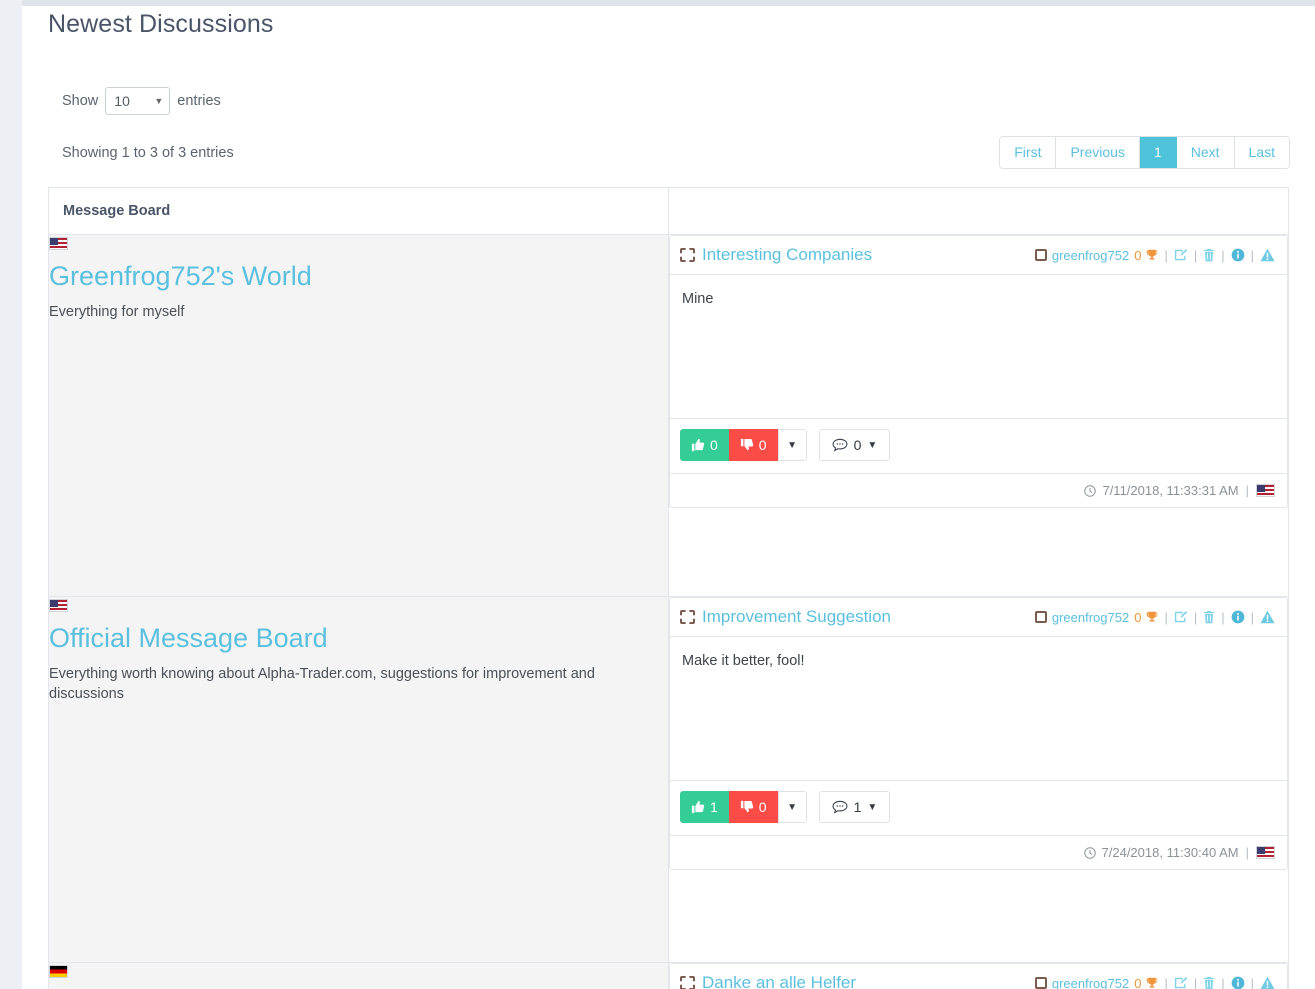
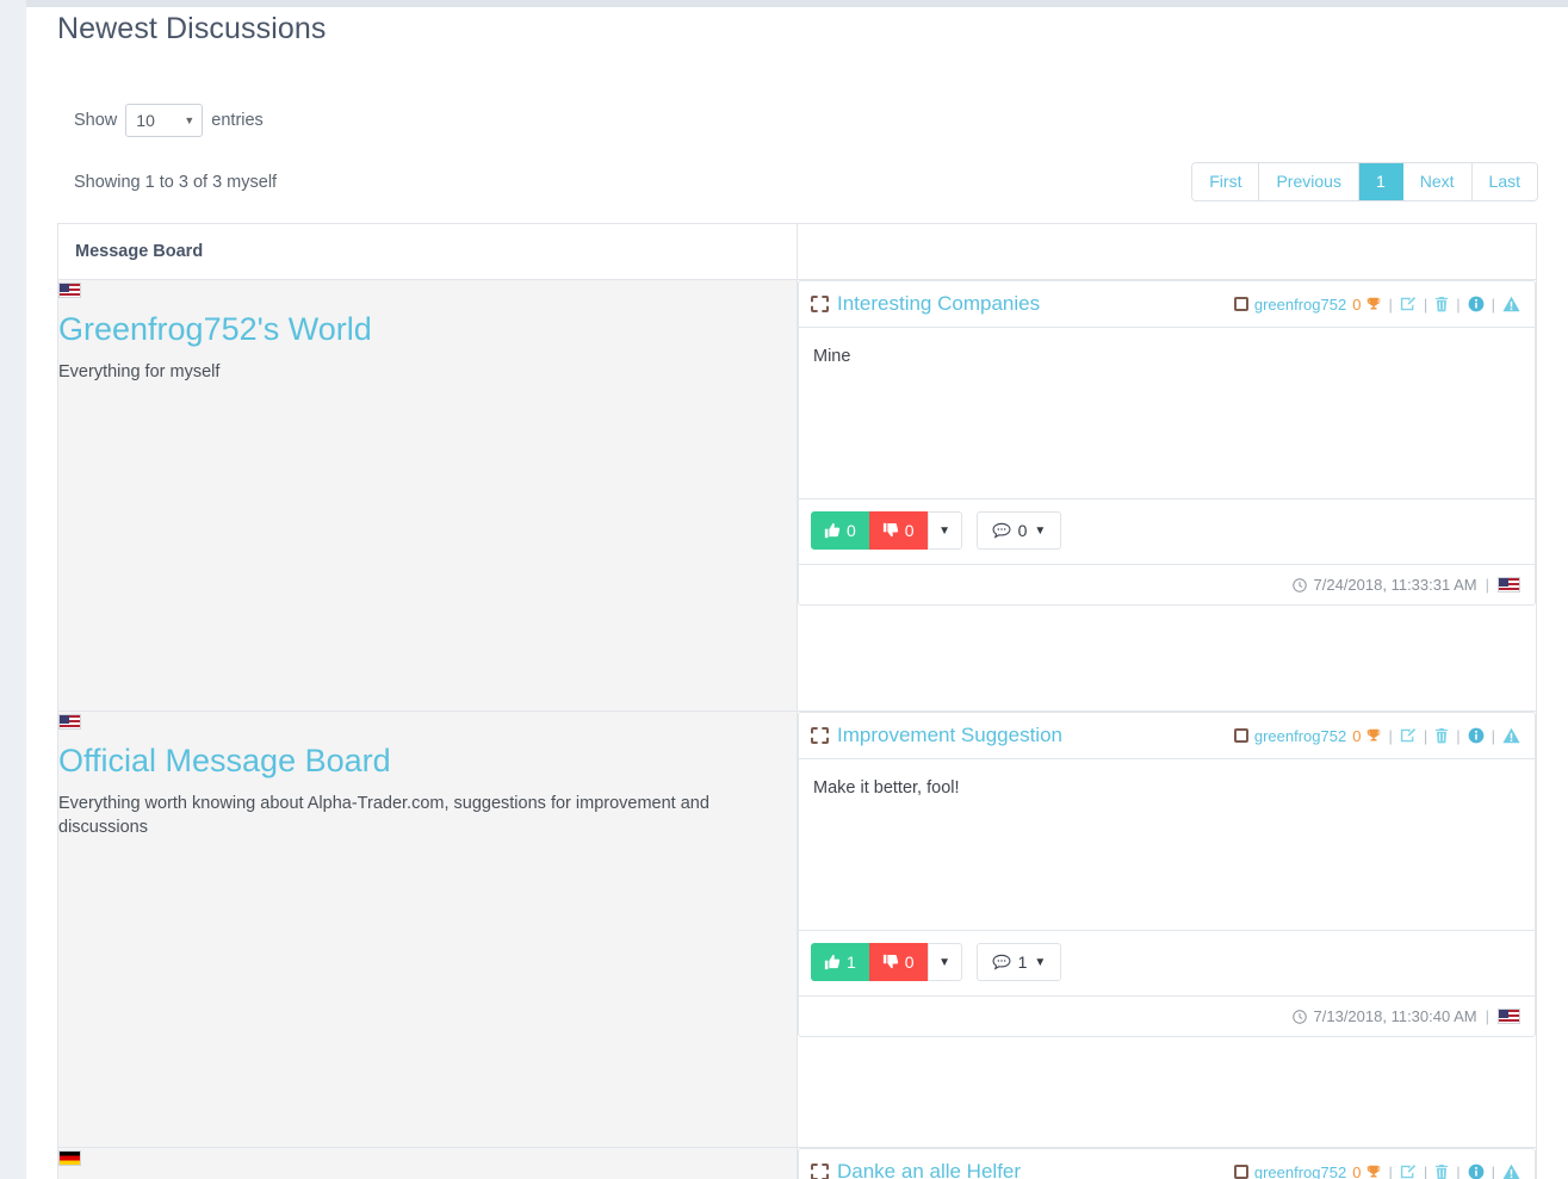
  Newest Discussions
  Show
  10
  ▼
  entries
- Showing 1 to 3 of 3 entries
+ Showing 1 to 3 of 3 myself
  First
  Previous
  1
  Next
  Last
  Message Board
- Greenfrog752's World Everything for myself	Interesting Companies greenfrog752 0 | | | | Mine 0 0 ▼ 0 ▼ 7/11/2018, 11:33:31 AM |
+ Greenfrog752's World Everything for myself	Interesting Companies greenfrog752 0 | | | | Mine 0 0 ▼ 0 ▼ 7/24/2018, 11:33:31 AM |
- Official Message Board Everything worth knowing about Alpha-Trader.com, suggestions for improvement and discussions	Improvement Suggestion greenfrog752 0 | | | | Make it better, fool! 1 0 ▼ 1 ▼ 7/24/2018, 11:30:40 AM |
+ Official Message Board Everything worth knowing about Alpha-Trader.com, suggestions for improvement and discussions	Improvement Suggestion greenfrog752 0 | | | | Make it better, fool! 1 0 ▼ 1 ▼ 7/13/2018, 11:30:40 AM |
  	Danke an alle Helfer greenfrog752 0 | | | |
